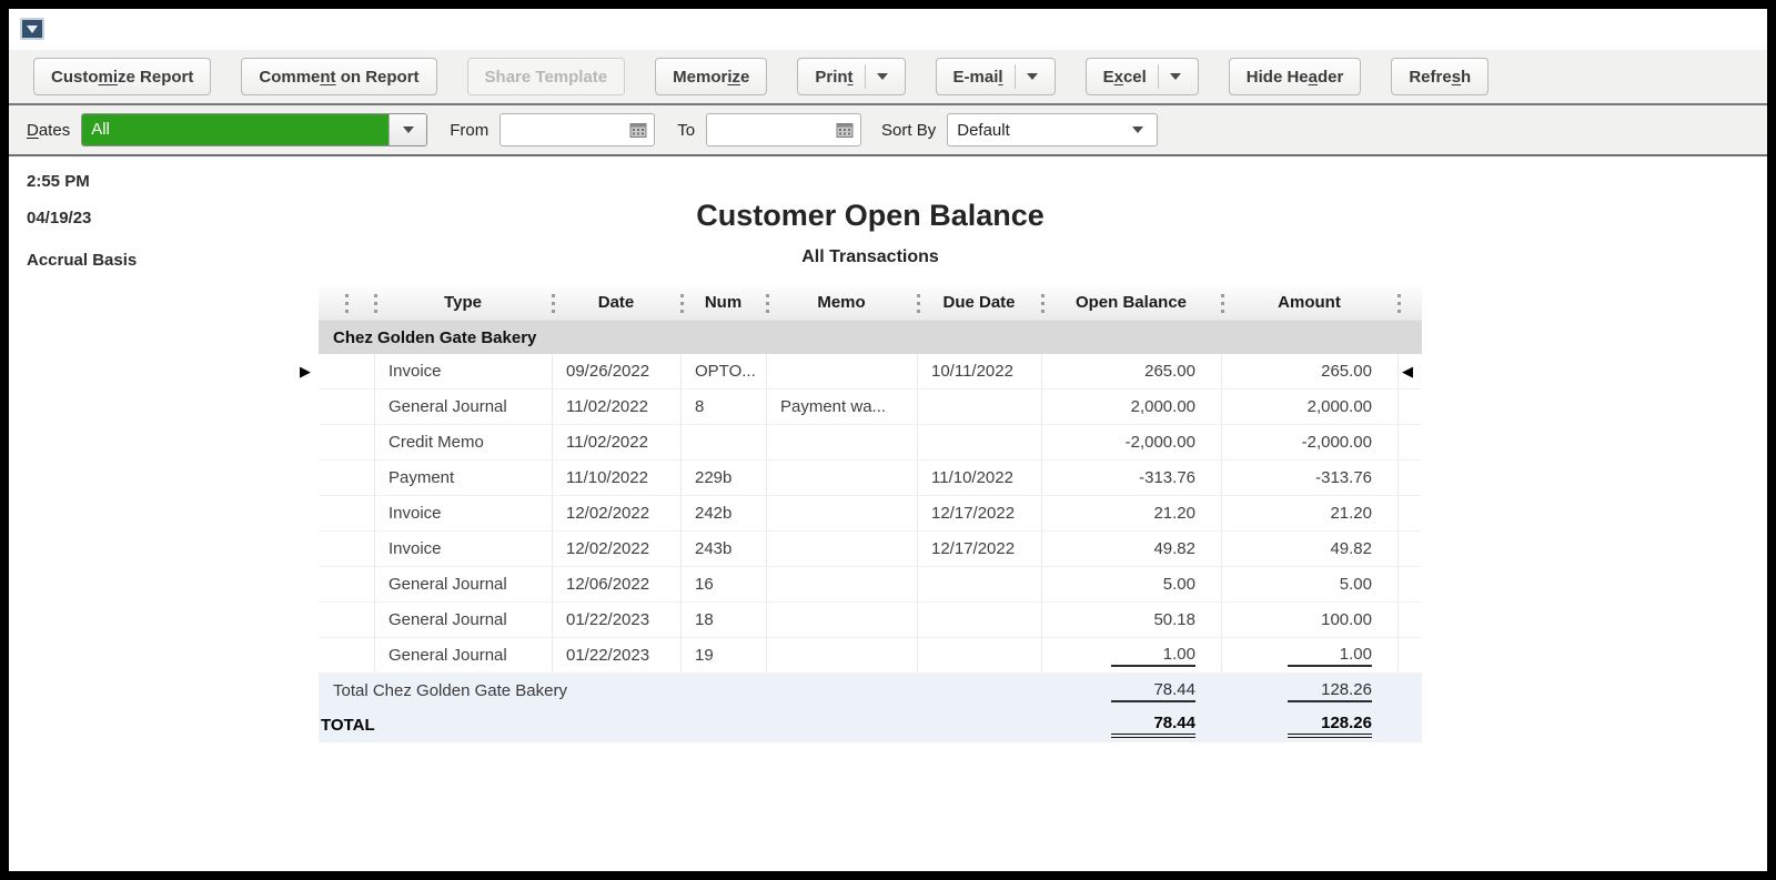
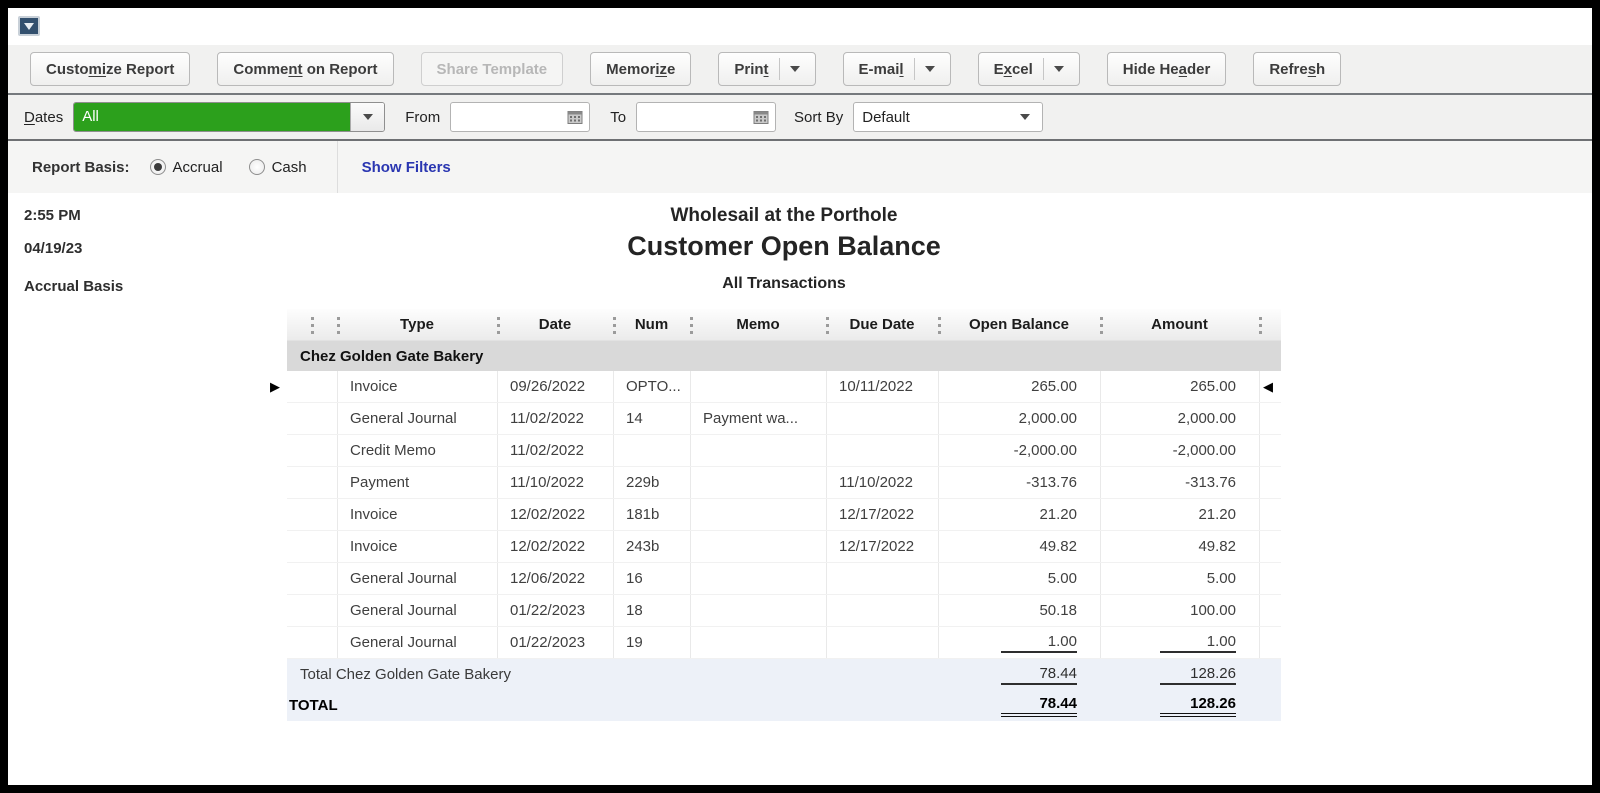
  Customize Report
  Comment on Report
  Share Template
  Memorize
  Print
  E-mail
  Excel
  Hide Header
  Refresh
  Dates
  All
  From
  To
  Sort By
  Default
+ Report Basis:
+ Accrual
+ Cash
+ Show Filters
  2:55 PM
  04/19/23
  Accrual Basis
+ Wholesail at the Porthole
  Customer Open Balance
  All Transactions
  Type
  Date
  Num
  Memo
  Due Date
  Open Balance
  Amount
  Chez Golden Gate Bakery
  ▶
  Invoice
  09/26/2022
  OPTO...
  10/11/2022
  265.00
  265.00
  ◀
  General Journal
  11/02/2022
- 8
+ 14
  Payment wa...
  2,000.00
  2,000.00
  Credit Memo
  11/02/2022
  -2,000.00
  -2,000.00
  Payment
  11/10/2022
  229b
  11/10/2022
  -313.76
  -313.76
  Invoice
  12/02/2022
- 242b
+ 181b
  12/17/2022
  21.20
  21.20
  Invoice
  12/02/2022
  243b
  12/17/2022
  49.82
  49.82
  General Journal
  12/06/2022
  16
  5.00
  5.00
  General Journal
  01/22/2023
  18
  50.18
  100.00
  General Journal
  01/22/2023
  19
  1.00
  1.00
  Total Chez Golden Gate Bakery
  78.44
  128.26
  TOTAL
  78.44
  128.26
